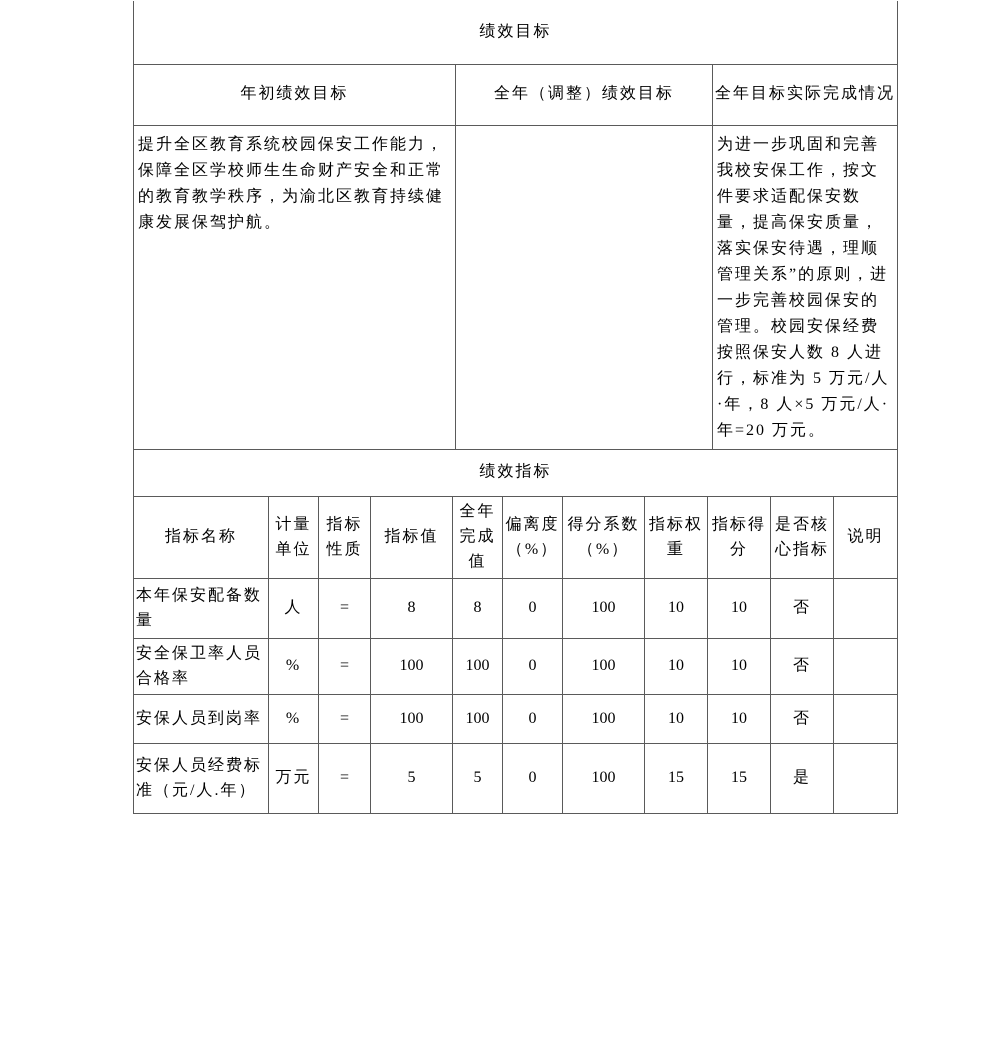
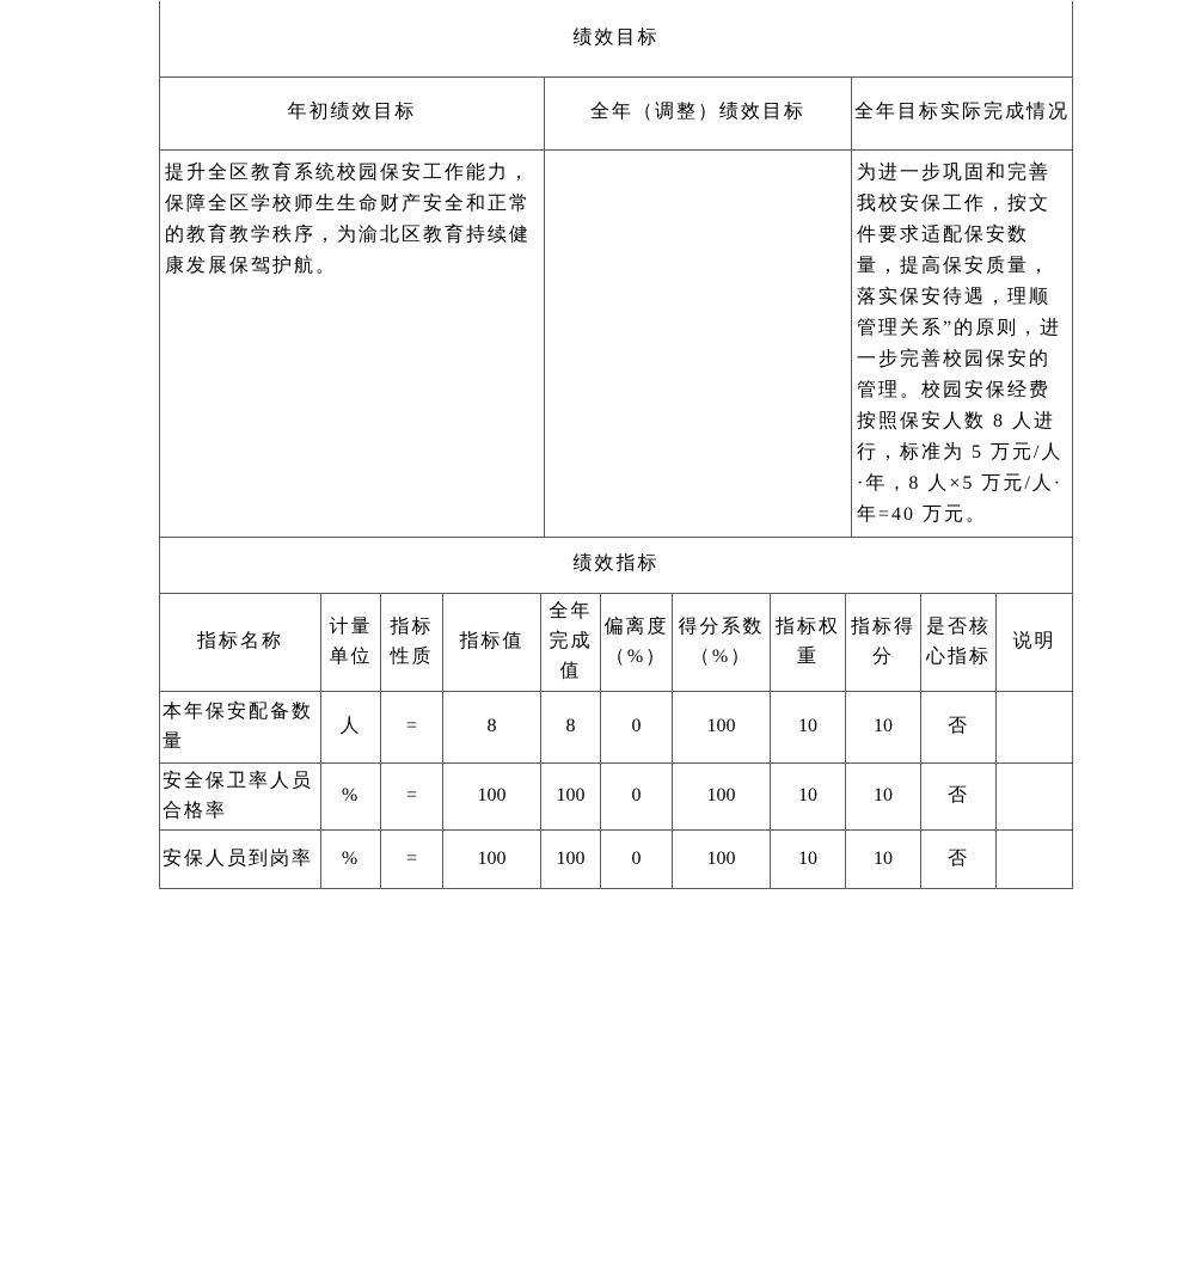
  绩效目标
  年初绩效目标	全年（调整）绩效目标	全年目标实际完成情况
- 提升全区教育系统校园保安工作能力，保障全区学校师生生命财产安全和正常的教育教学秩序，为渝北区教育持续健康发展保驾护航。		为进一步巩固和完善我校安保工作，按文件要求适配保安数量，提高保安质量，落实保安待遇，理顺管理关系”的原则，进一步完善校园保安的管理。校园安保经费按照保安人数 8 人进行，标准为 5 万元/人·年，8 人×5 万元/人·年=20 万元。
+ 提升全区教育系统校园保安工作能力，保障全区学校师生生命财产安全和正常的教育教学秩序，为渝北区教育持续健康发展保驾护航。		为进一步巩固和完善我校安保工作，按文件要求适配保安数量，提高保安质量，落实保安待遇，理顺管理关系”的原则，进一步完善校园保安的管理。校园安保经费按照保安人数 8 人进行，标准为 5 万元/人·年，8 人×5 万元/人·年=40 万元。
  绩效指标
  指标名称	计量单位	指标性质	指标值	全年完成值	偏离度（%）	得分系数（%）	指标权重	指标得分	是否核心指标	说明
  本年保安配备数量	人	=	8	8	0	100	10	10	否
  安全保卫率人员合格率	%	=	100	100	0	100	10	10	否
  安保人员到岗率	%	=	100	100	0	100	10	10	否
- 安保人员经费标准（元/人.年）	万元	=	5	5	0	100	15	15	是
